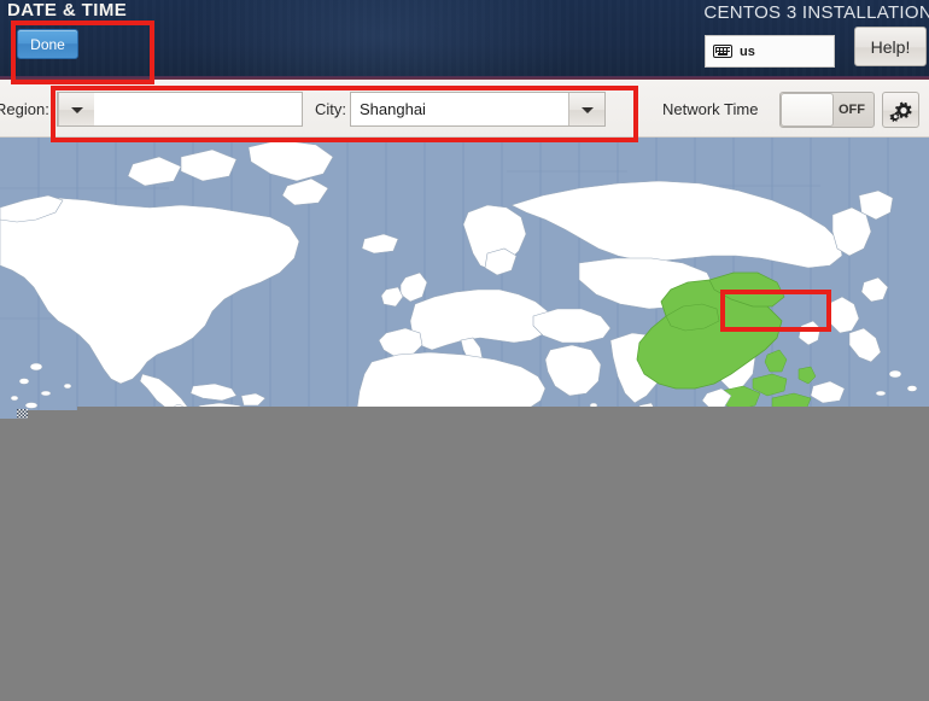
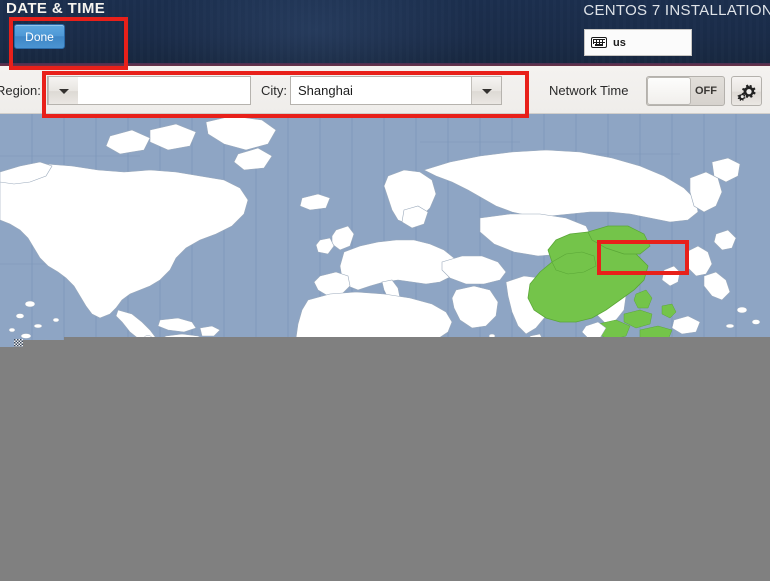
  DATE & TIME
- CENTOS 3 INSTALLATION
+ CENTOS 7 INSTALLATION
  Done
  us
- Help!
  Region:
  City:
  Shanghai
  Network Time
  OFF
